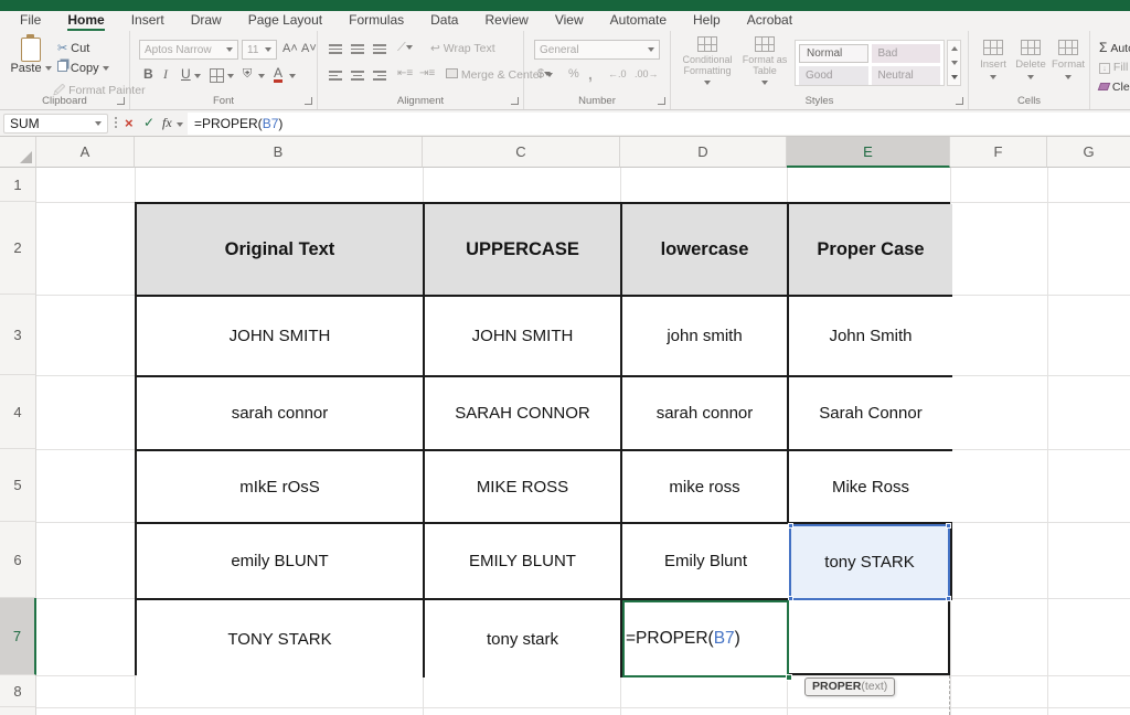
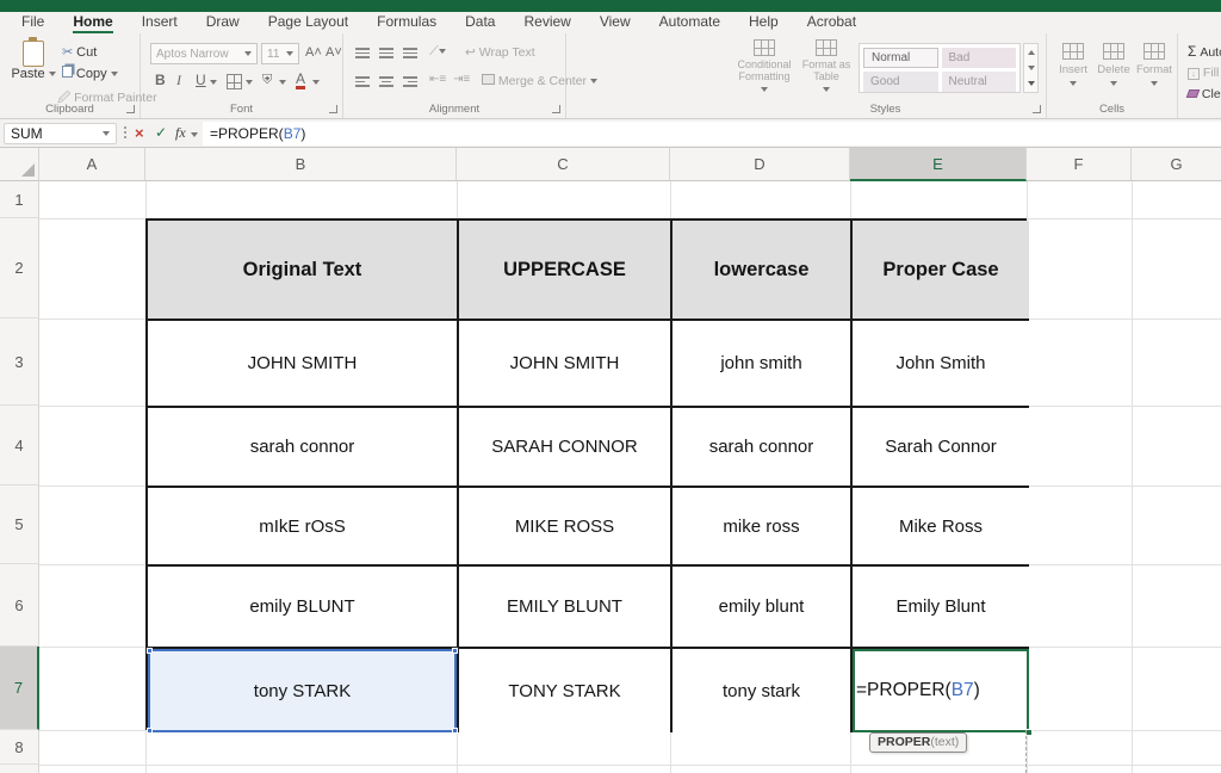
  File
  Home
  Insert
  Draw
  Page Layout
  Formulas
  Data
  Review
  View
  Automate
  Help
  Acrobat
  Paste
  ✂ Cut
  Copy
  🖉 Format Painter
  Clipboard
  Aptos Narrow
  11
  A˄
  A˅
  B
  I
  U
  ⛨
  A
  Font
  ⟋
  ↩ Wrap Text
  ⇤≡
  ⇥≡
  Merge & Center
  Alignment
- General
- $
- %
- ,
- ←.0
- .00→
- Number
  Conditional Formatting
  Format as Table
  Normal
  Bad
  Good
  Neutral
  Styles
  Insert
  Delete
  Format
  Cells
  Fill
  SUM
  ×
  ✓
  fx
  =PROPER(B7)
  A
  B
  C
  D
  E
  F
  G
  1
  2
  3
  4
  5
  6
  7
  8
  Original Text
  UPPERCASE
  lowercase
  Proper Case
  JOHN SMITH
  JOHN SMITH
  john smith
  John Smith
  sarah connor
  SARAH CONNOR
  sarah connor
  Sarah Connor
  mIkE rOsS
  MIKE ROSS
  mike ross
  Mike Ross
  emily BLUNT
  EMILY BLUNT
+ emily blunt
  Emily Blunt
  tony STARK
  TONY STARK
  tony stark
  =PROPER(B7)
  PROPER(text)
